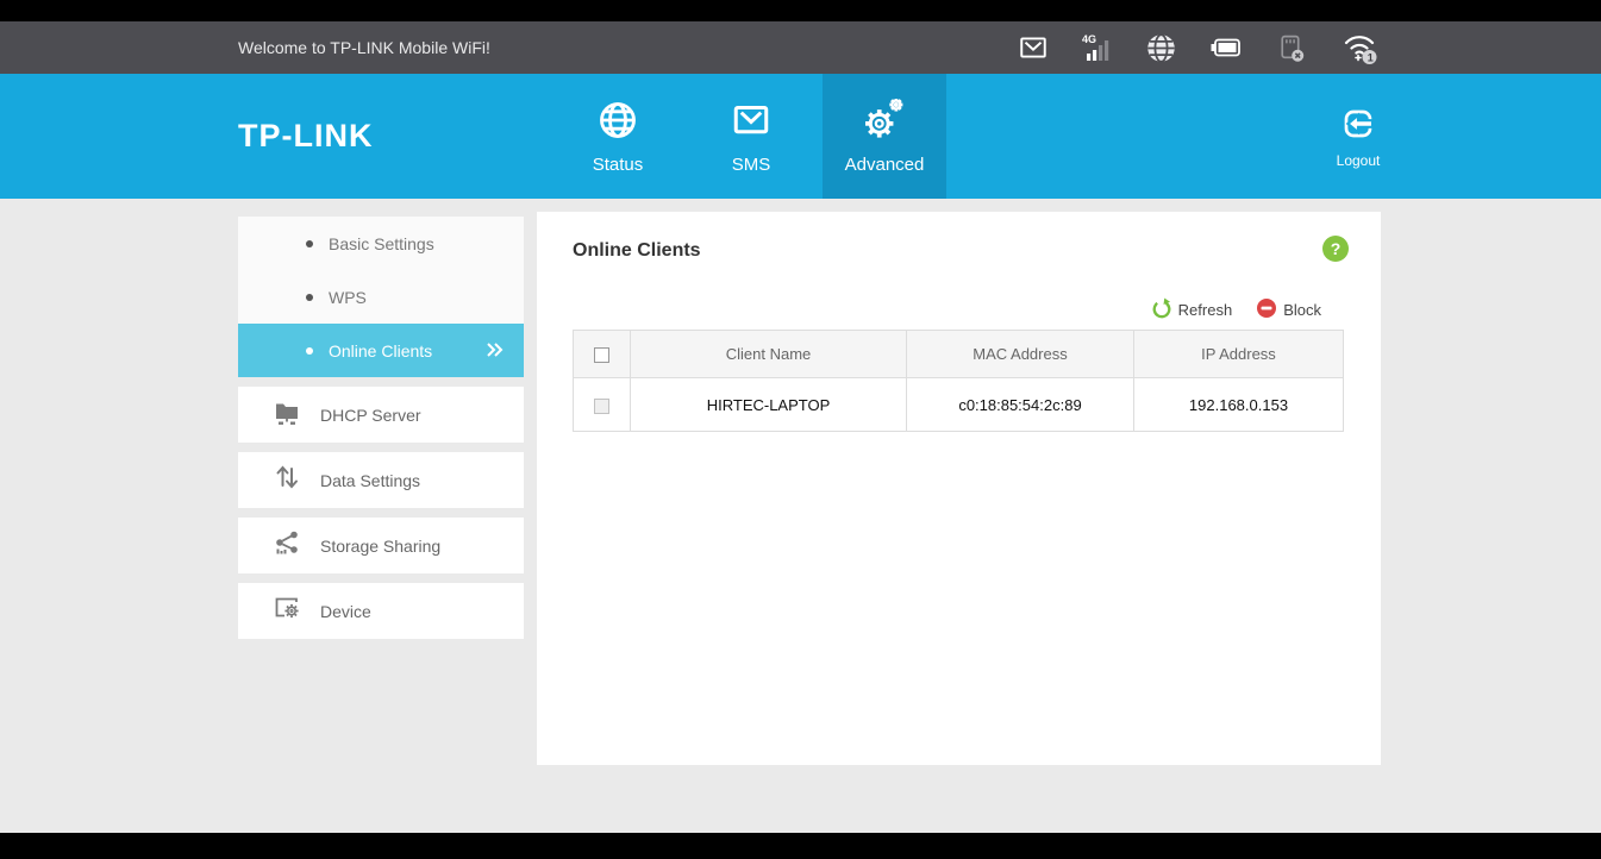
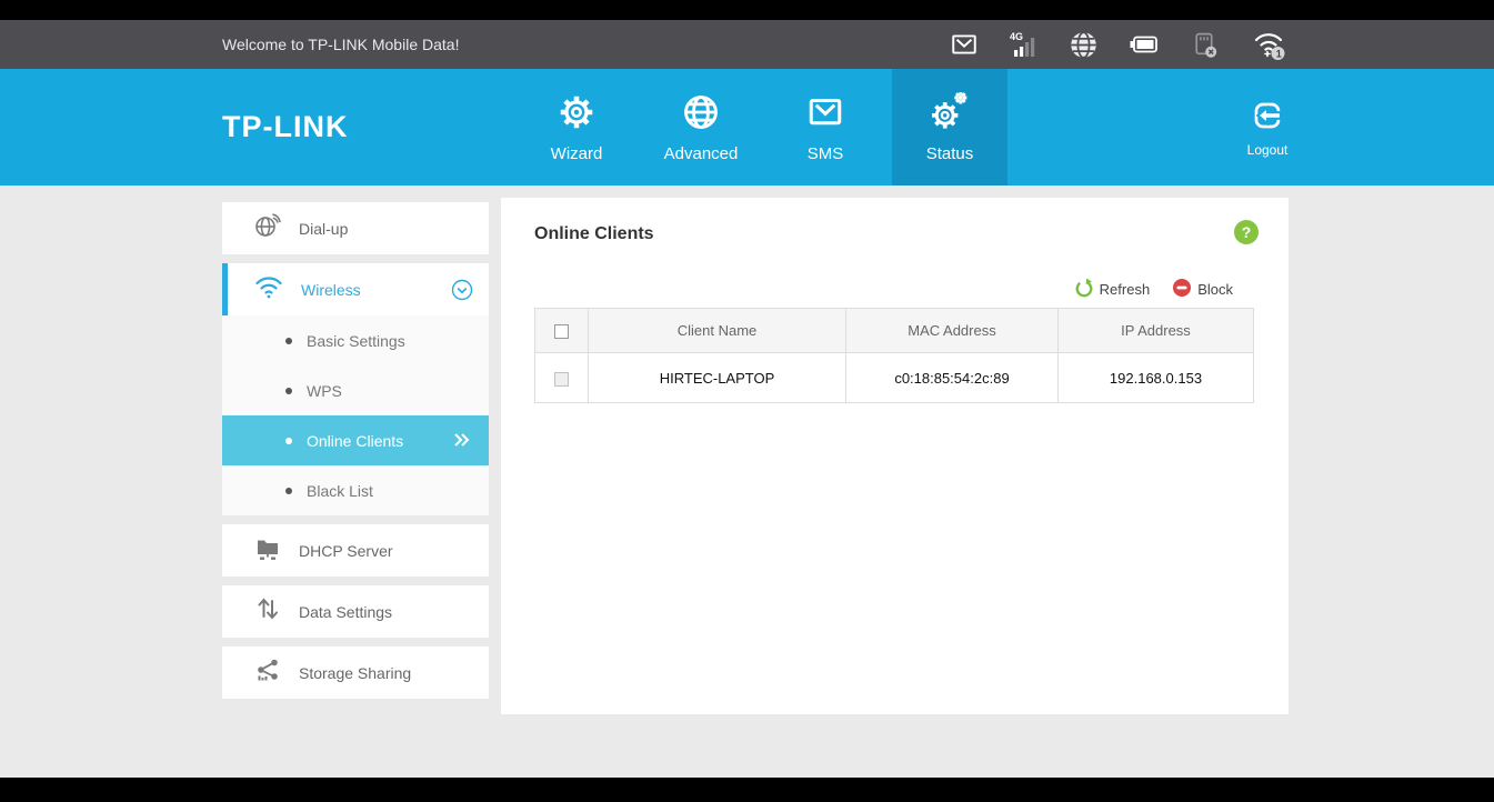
- Welcome to TP-LINK Mobile WiFi!
+ Welcome to TP-LINK Mobile Data!
  4G
  1
  TP-LINK
+ Wizard
- Status
+ Advanced
  SMS
- Advanced
+ Status
  Logout
+ Dial-up
+ Wireless
  Basic Settings
  WPS
  Online Clients
+ Black List
  DHCP Server
  Data Settings
  Storage Sharing
- Device
  Online Clients
  ?
  Refresh
  Block
  	Client Name	MAC Address	IP Address
  	HIRTEC-LAPTOP	c0:18:85:54:2c:89	192.168.0.153
